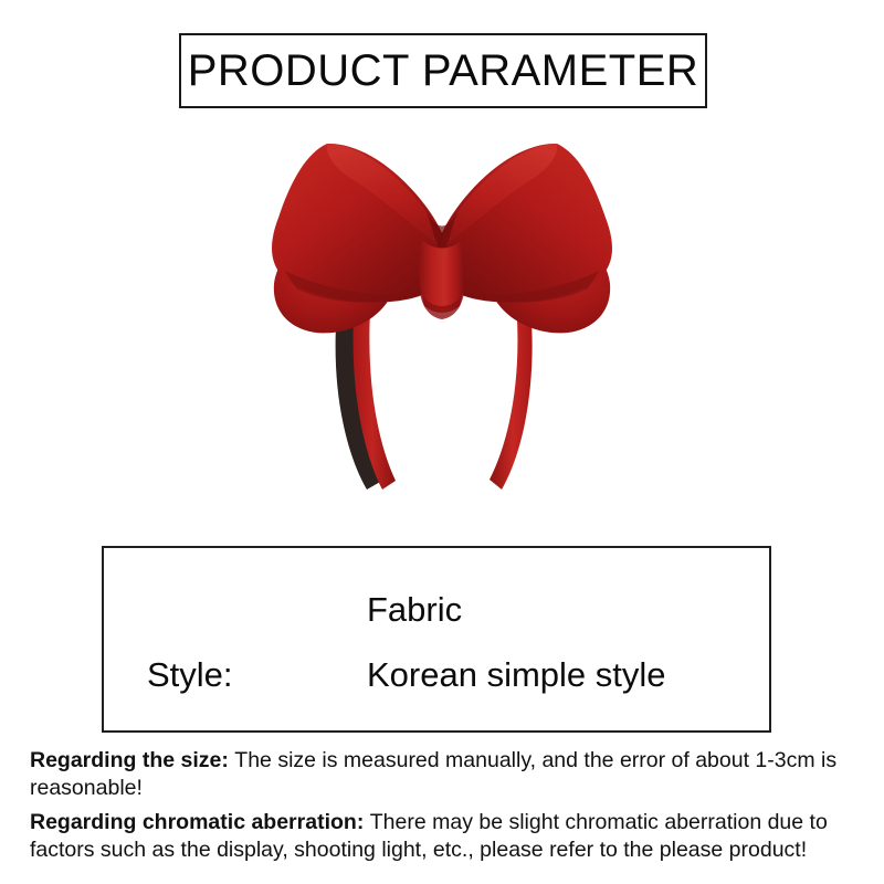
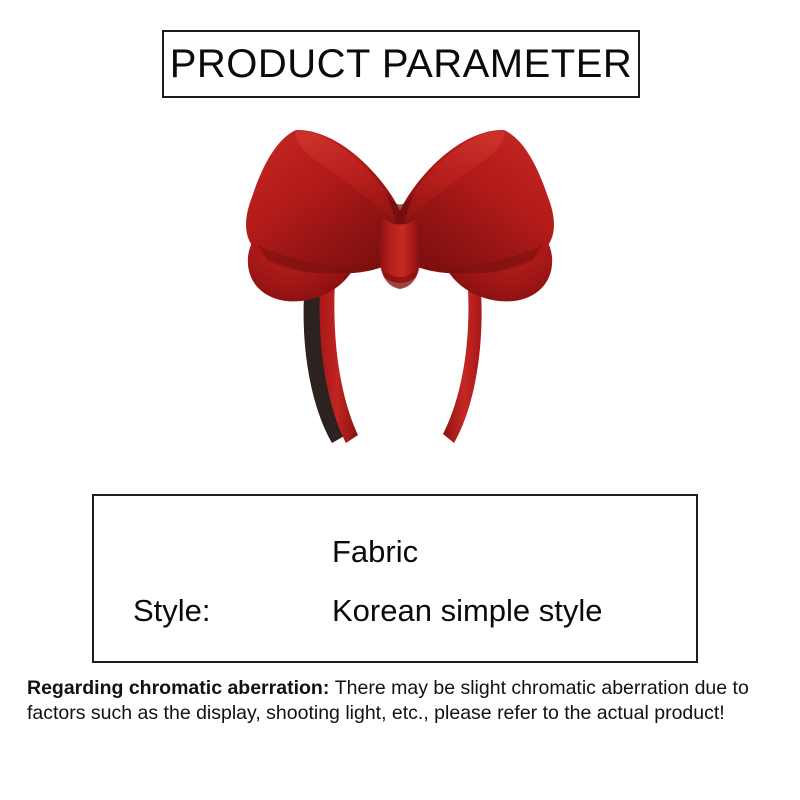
  PRODUCT PARAMETER
  Fabric
  Style:
  Korean simple style
- Regarding the size: The size is measured manually, and the error of about 1-3cm is reasonable!
- Regarding chromatic aberration: There may be slight chromatic aberration due to factors such as the display, shooting light, etc., please refer to the please product!
+ Regarding chromatic aberration: There may be slight chromatic aberration due to factors such as the display, shooting light, etc., please refer to the actual product!
